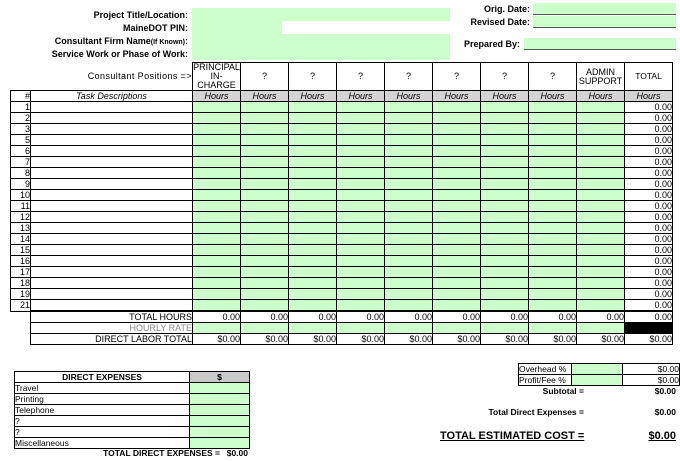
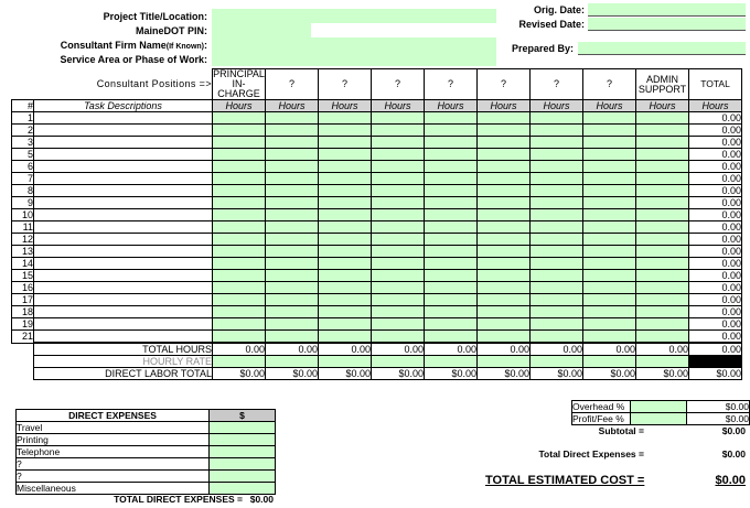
  Project Title/Location:
  MaineDOT PIN:
- Service Work or Phase of Work:
+ Service Area or Phase of Work:
  Orig. Date:
  Revised Date:
  Prepared By:
  Consultant Positions =>	PRINCIPAL IN-CHARGE	?	?	?	?	?	?	?	ADMIN SUPPORT	TOTAL
  #	Task Descriptions	Hours	Hours	Hours	Hours	Hours	Hours	Hours	Hours	Hours	Hours
  1											0.00
  2											0.00
  3											0.00
  5											0.00
  6											0.00
  7											0.00
  8											0.00
  9											0.00
  10											0.00
  11											0.00
  12											0.00
  13											0.00
  14											0.00
  15											0.00
  16											0.00
  17											0.00
  18											0.00
  19											0.00
  21											0.00
  	TOTAL HOURS	0.00	0.00	0.00	0.00	0.00	0.00	0.00	0.00	0.00	0.00
  	HOURLY RATE
  	DIRECT LABOR TOTAL	$0.00	$0.00	$0.00	$0.00	$0.00	$0.00	$0.00	$0.00	$0.00	$0.00
  Overhead %		$0.00
  Profit/Fee %		$0.00
  Subtotal =
  $0.00
  Total Direct Expenses =
  $0.00
  TOTAL ESTIMATED COST =
  $0.00
  DIRECT EXPENSES	$
  Travel
  Printing
  Telephone
  ?
  ?
  Miscellaneous
  TOTAL DIRECT EXPENSES =
  $0.00
